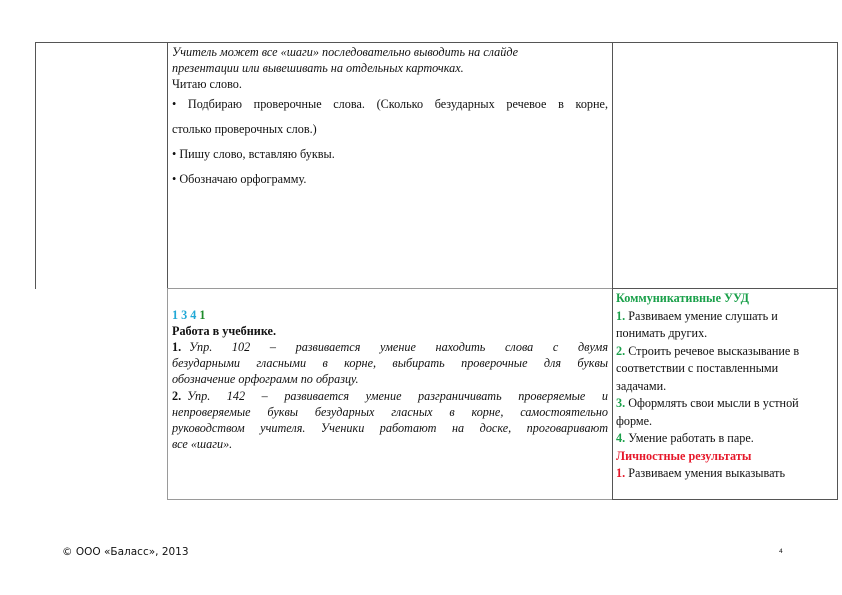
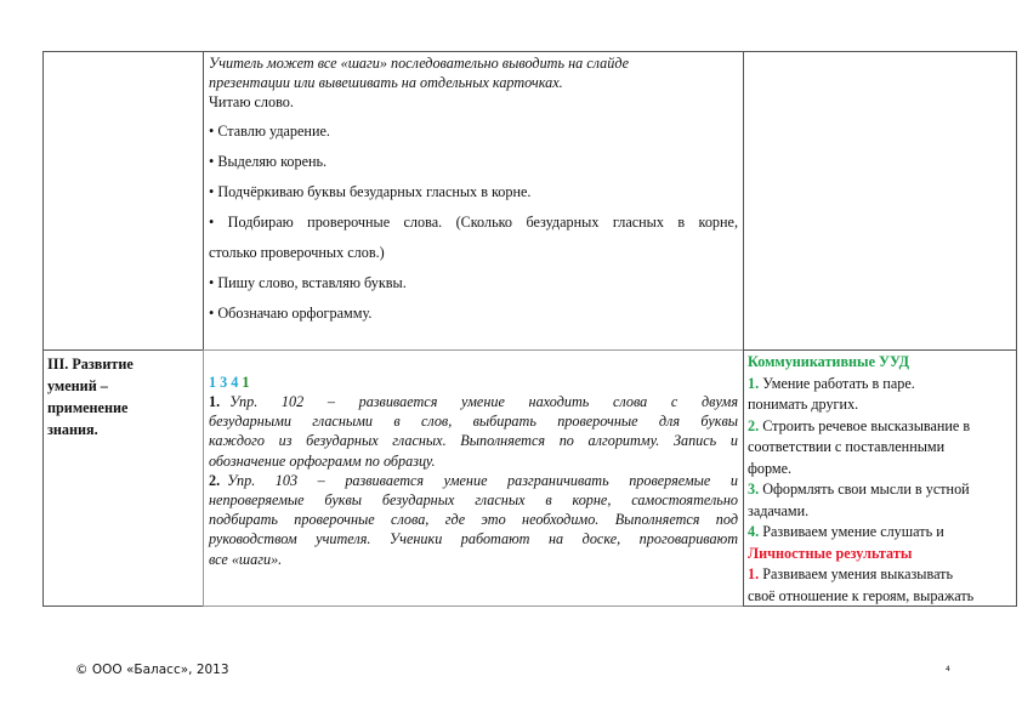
  Учитель может все «шаги» последовательно выводить на слайде
  презентации или вывешивать на отдельных карточках.
  Читаю слово.
+ • Ставлю ударение.
+ • Выделяю корень.
+ • Подчёркиваю буквы безударных гласных в корне.
- • Подбираю проверочные слова. (Сколько безударных речевое в корне,
+ • Подбираю проверочные слова. (Сколько безударных гласных в корне,
  столько проверочных слов.)
  • Пишу слово, вставляю буквы.
  • Обозначаю орфограмму.
+ III. Развитие
+ умений –
+ применение
+ знания.
  1 3 4 1
- Работа в учебнике.
  1.
  Упр. 102 – развивается умение находить слова с двумя
- безударными гласными в корне, выбирать проверочные для буквы
+ безударными гласными в слов, выбирать проверочные для буквы
+ каждого из безударных гласных. Выполняется по алгоритму. Запись и
  обозначение орфограмм по образцу.
  2.
- Упр. 142 – развивается умение разграничивать проверяемые и
+ Упр. 103 – развивается умение разграничивать проверяемые и
  непроверяемые буквы безударных гласных в корне, самостоятельно
+ подбирать проверочные слова, где это необходимо. Выполняется под
  руководством учителя. Ученики работают на доске, проговаривают
  все «шаги».
  Коммуникативные УУД
- 1. Развиваем умение слушать и
+ 1. Умение работать в паре.
  понимать других.
  2. Строить речевое высказывание в
  соответствии с поставленными
- задачами.
+ форме.
  3. Оформлять свои мысли в устной
- форме.
+ задачами.
- 4. Умение работать в паре.
+ 4. Развиваем умение слушать и
  Личностные результаты
  1. Развиваем умения выказывать
+ своё отношение к героям, выражать
  © ООО «Баласс», 2013
